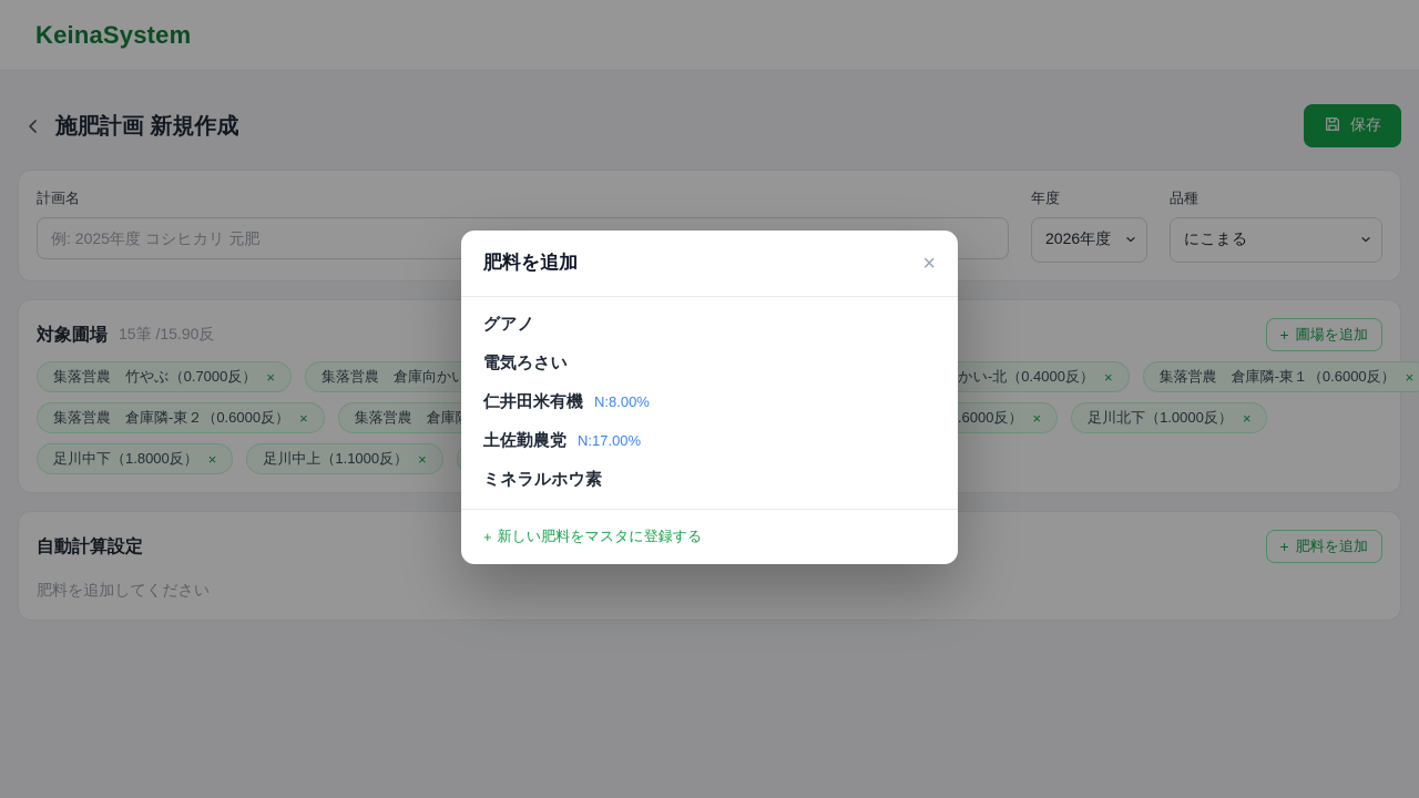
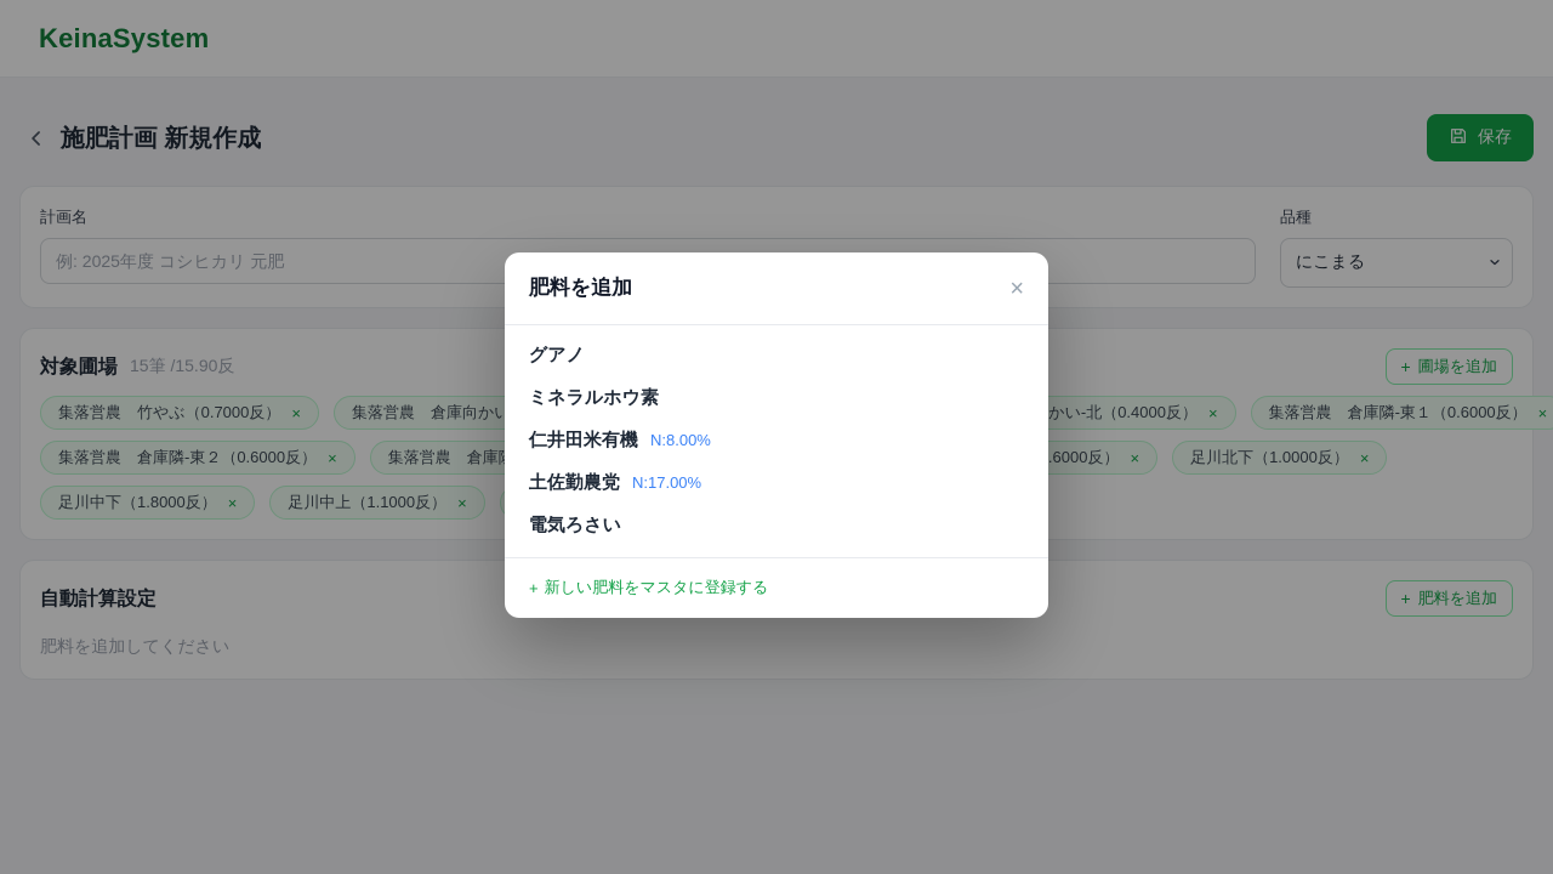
  KeinaSystem
  施肥計画 新規作成
  保存
  計画名
  例: 2025年度 コシヒカリ 元肥
- 年度
- 2026年度
  品種
  にこまる
  対象圃場
  15筆 /15.90反
  +
  圃場を追加
  集落営農 竹やぶ（0.7000反）
  ×
  ×
  集落営農 倉庫隣-東１（0.6000反）
  ×
  集落営農 倉庫隣-東２（0.6000反）
  ×
  ×
  足川北下（1.0000反）
  ×
  足川中下（1.8000反）
  ×
  足川中上（1.1000反）
  ×
  自動計算設定
  +
  肥料を追加
  肥料を追加してください
  肥料を追加
  ×
  グアノ
- 電気ろさい
+ ミネラルホウ素
  仁井田米有機
  N:8.00%
  土佐勤農党
  N:17.00%
- ミネラルホウ素
+ 電気ろさい
  +
  新しい肥料をマスタに登録する
